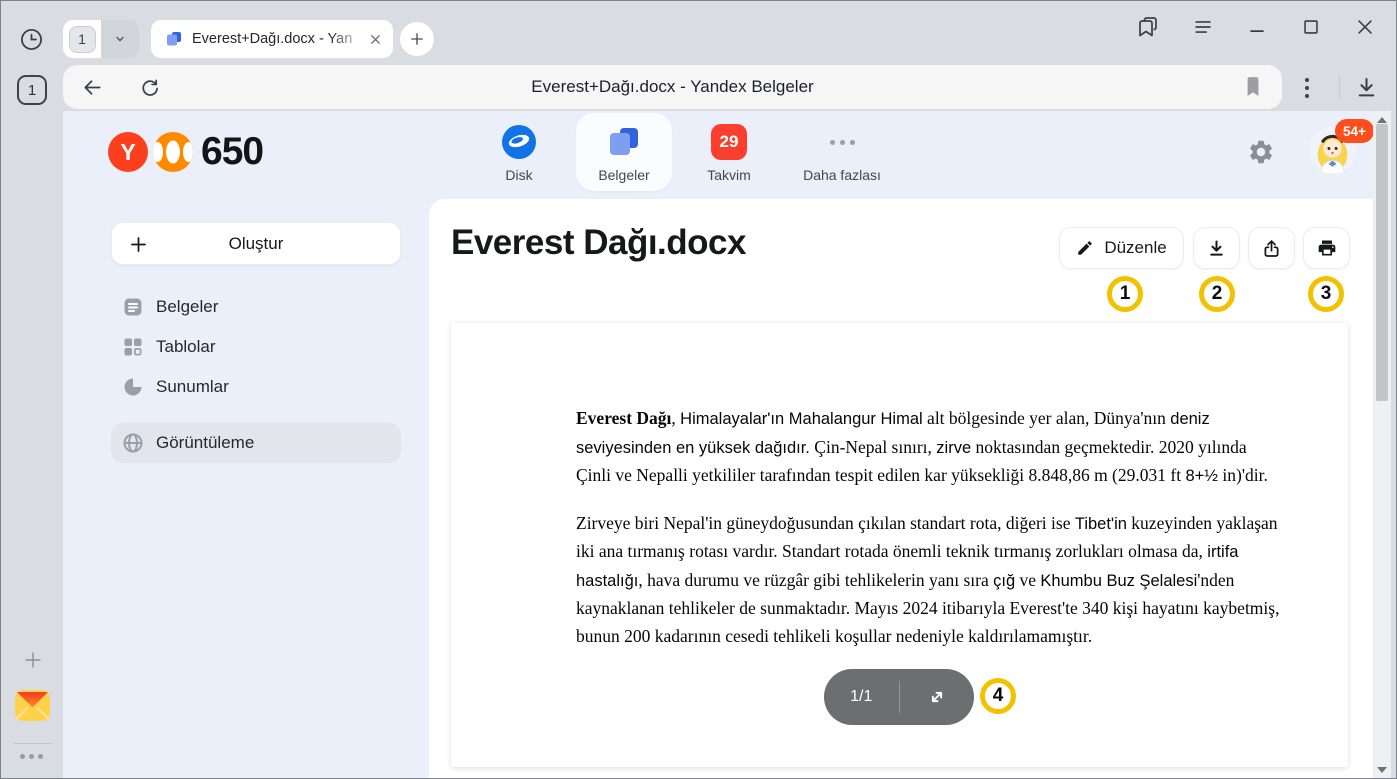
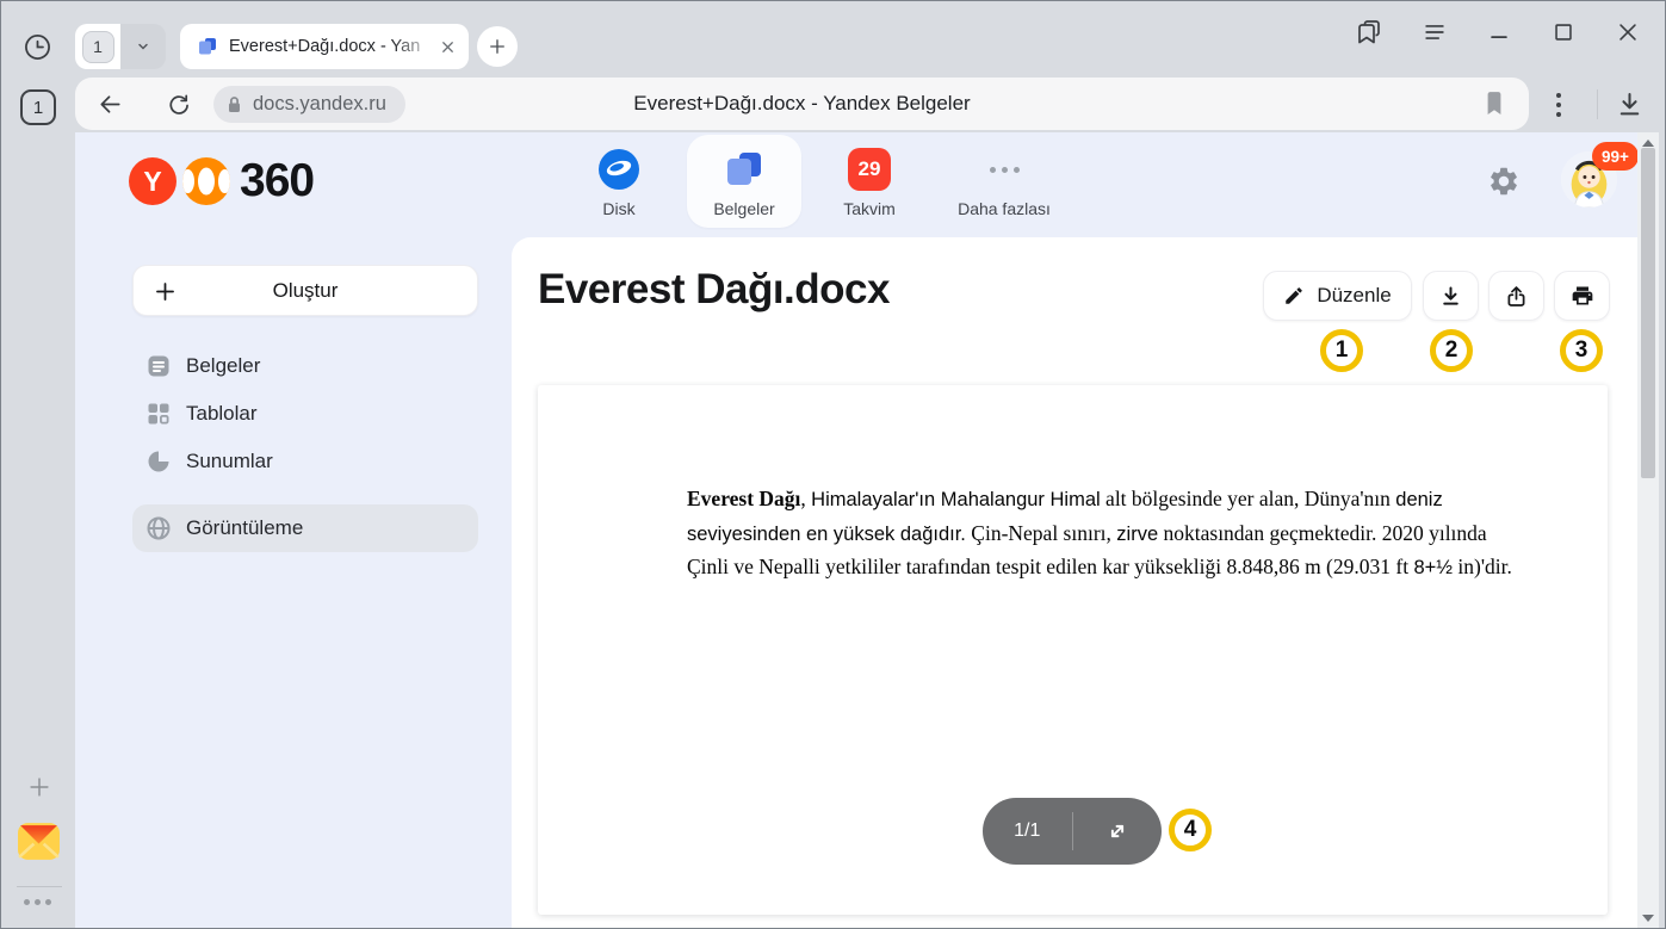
  1
  Everest+Dağı.docx - Yan
  1
+ docs.yandex.ru
  Everest+Dağı.docx - Yandex Belgeler
  Y
- 650
+ 360
  Disk
  Belgeler
  29
  Takvim
  Daha fazlası
- 54+
+ 99+
  Oluştur
  Belgeler
  Tablolar
  Sunumlar
  Görüntüleme
  Everest Dağı.docx
  Düzenle
  1
  2
  3
  Everest Dağı, Himalayalar'ın Mahalangur Himal alt bölgesinde yer alan, Dünya'nın deniz seviyesinden en yüksek dağıdır. Çin-Nepal sınırı, zirve noktasından geçmektedir. 2020 yılında Çinli ve Nepalli yetkililer tarafından tespit edilen kar yüksekliği 8.848,86 m (29.031 ft 8+½ in)'dir.
- Zirveye biri Nepal'in güneydoğusundan çıkılan standart rota, diğeri ise Tibet'in kuzeyinden yaklaşan iki ana tırmanış rotası vardır. Standart rotada önemli teknik tırmanış zorlukları olmasa da, irtifa hastalığı, hava durumu ve rüzgâr gibi tehlikelerin yanı sıra çığ ve Khumbu Buz Şelalesi'nden kaynaklanan tehlikeler de sunmaktadır. Mayıs 2024 itibarıyla Everest'te 340 kişi hayatını kaybetmiş, bunun 200 kadarının cesedi tehlikeli koşullar nedeniyle kaldırılamamıştır.
  1/1
  4
